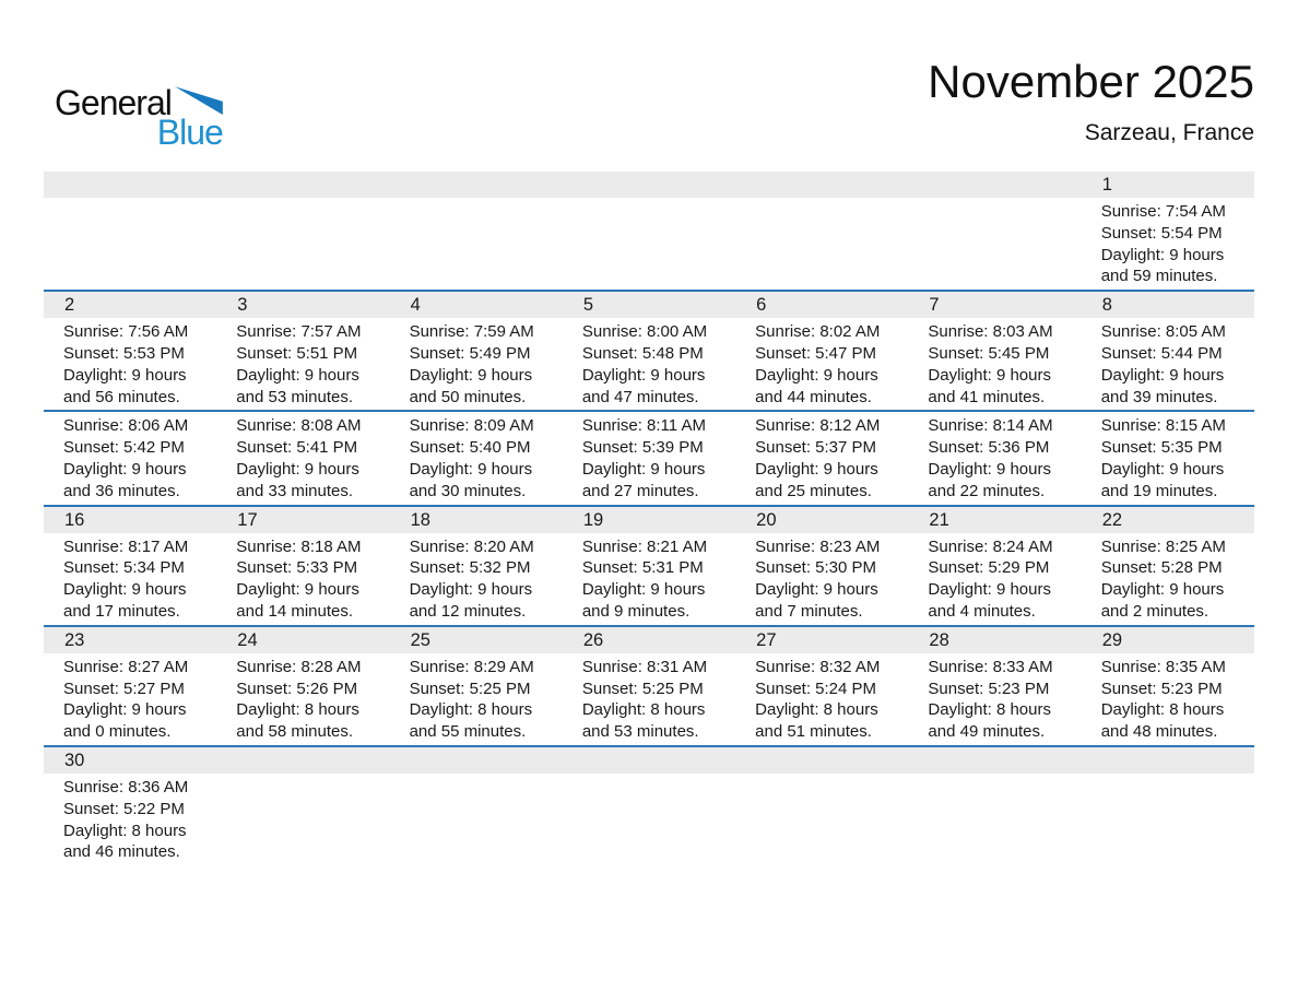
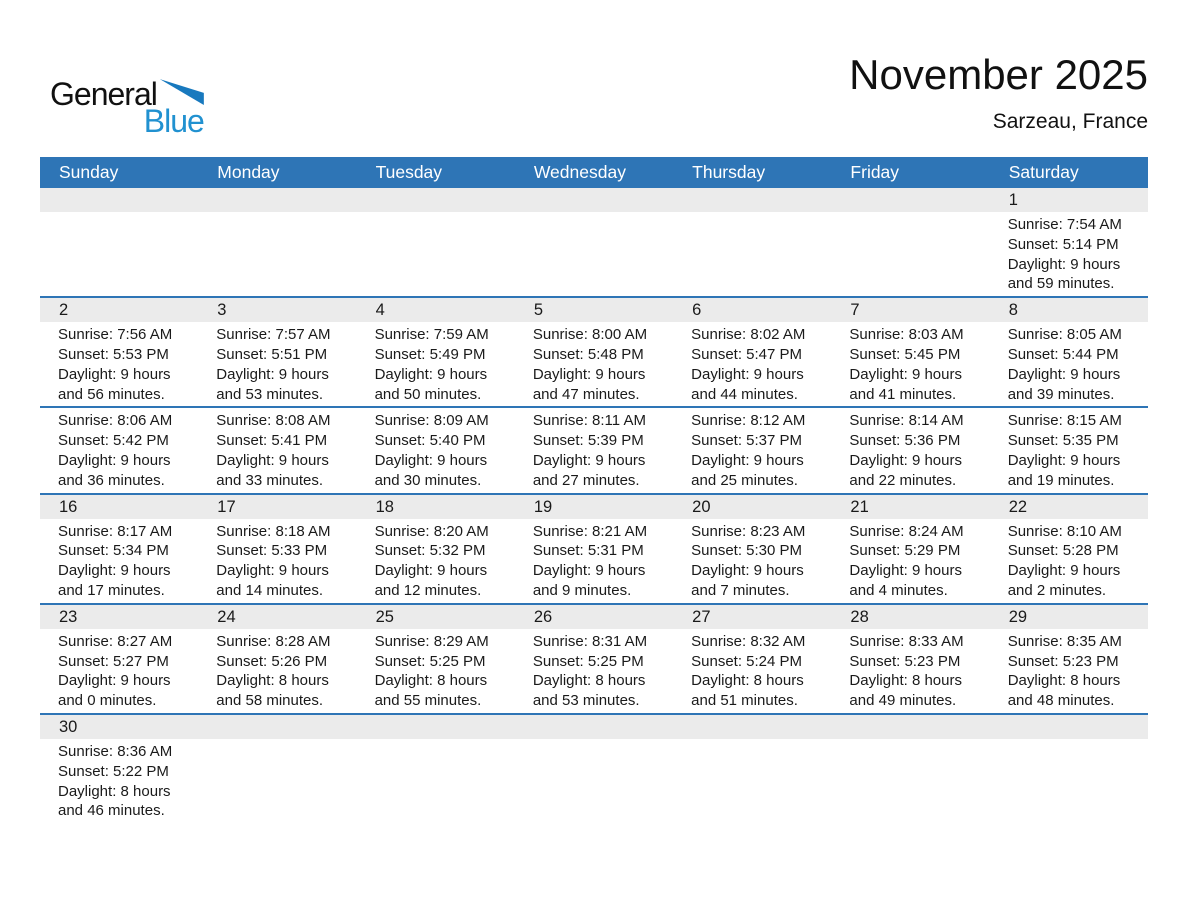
  General
  Blue
  November 2025
  Sarzeau, France
+ Sunday
+ Monday
+ Tuesday
+ Wednesday
+ Thursday
+ Friday
+ Saturday
  1
  Sunrise: 7:54 AM
- Sunset: 5:54 PM
+ Sunset: 5:14 PM
  Daylight: 9 hours
  and 59 minutes.
  2
  3
  4
  5
  6
  7
  8
  Sunrise: 7:56 AM
  Sunset: 5:53 PM
  Daylight: 9 hours
  and 56 minutes.
  Sunrise: 7:57 AM
  Sunset: 5:51 PM
  Daylight: 9 hours
  and 53 minutes.
  Sunrise: 7:59 AM
  Sunset: 5:49 PM
  Daylight: 9 hours
  and 50 minutes.
  Sunrise: 8:00 AM
  Sunset: 5:48 PM
  Daylight: 9 hours
  and 47 minutes.
  Sunrise: 8:02 AM
  Sunset: 5:47 PM
  Daylight: 9 hours
  and 44 minutes.
  Sunrise: 8:03 AM
  Sunset: 5:45 PM
  Daylight: 9 hours
  and 41 minutes.
  Sunrise: 8:05 AM
  Sunset: 5:44 PM
  Daylight: 9 hours
  and 39 minutes.
  Sunrise: 8:06 AM
  Sunset: 5:42 PM
  Daylight: 9 hours
  and 36 minutes.
  Sunrise: 8:08 AM
  Sunset: 5:41 PM
  Daylight: 9 hours
  and 33 minutes.
  Sunrise: 8:09 AM
  Sunset: 5:40 PM
  Daylight: 9 hours
  and 30 minutes.
  Sunrise: 8:11 AM
  Sunset: 5:39 PM
  Daylight: 9 hours
  and 27 minutes.
  Sunrise: 8:12 AM
  Sunset: 5:37 PM
  Daylight: 9 hours
  and 25 minutes.
  Sunrise: 8:14 AM
  Sunset: 5:36 PM
  Daylight: 9 hours
  and 22 minutes.
  Sunrise: 8:15 AM
  Sunset: 5:35 PM
  Daylight: 9 hours
  and 19 minutes.
  16
  17
  18
  19
  20
  21
  22
  Sunrise: 8:17 AM
  Sunset: 5:34 PM
  Daylight: 9 hours
  and 17 minutes.
  Sunrise: 8:18 AM
  Sunset: 5:33 PM
  Daylight: 9 hours
  and 14 minutes.
  Sunrise: 8:20 AM
  Sunset: 5:32 PM
  Daylight: 9 hours
  and 12 minutes.
  Sunrise: 8:21 AM
  Sunset: 5:31 PM
  Daylight: 9 hours
  and 9 minutes.
  Sunrise: 8:23 AM
  Sunset: 5:30 PM
  Daylight: 9 hours
  and 7 minutes.
  Sunrise: 8:24 AM
  Sunset: 5:29 PM
  Daylight: 9 hours
  and 4 minutes.
- Sunrise: 8:25 AM
+ Sunrise: 8:10 AM
  Sunset: 5:28 PM
  Daylight: 9 hours
  and 2 minutes.
  23
  24
  25
  26
  27
  28
  29
  Sunrise: 8:27 AM
  Sunset: 5:27 PM
  Daylight: 9 hours
  and 0 minutes.
  Sunrise: 8:28 AM
  Sunset: 5:26 PM
  Daylight: 8 hours
  and 58 minutes.
  Sunrise: 8:29 AM
  Sunset: 5:25 PM
  Daylight: 8 hours
  and 55 minutes.
  Sunrise: 8:31 AM
  Sunset: 5:25 PM
  Daylight: 8 hours
  and 53 minutes.
  Sunrise: 8:32 AM
  Sunset: 5:24 PM
  Daylight: 8 hours
  and 51 minutes.
  Sunrise: 8:33 AM
  Sunset: 5:23 PM
  Daylight: 8 hours
  and 49 minutes.
  Sunrise: 8:35 AM
  Sunset: 5:23 PM
  Daylight: 8 hours
  and 48 minutes.
  30
  Sunrise: 8:36 AM
  Sunset: 5:22 PM
  Daylight: 8 hours
  and 46 minutes.
